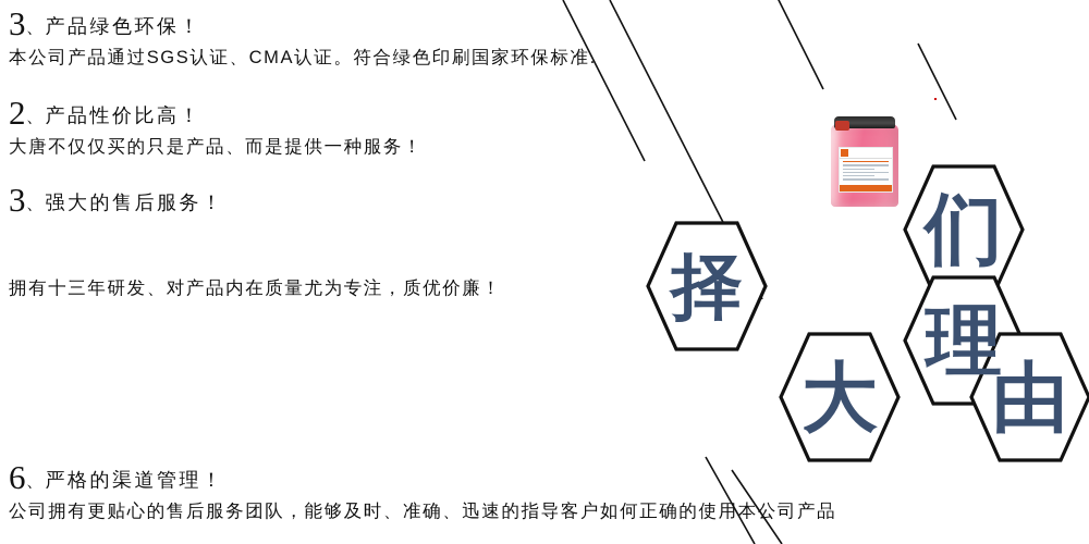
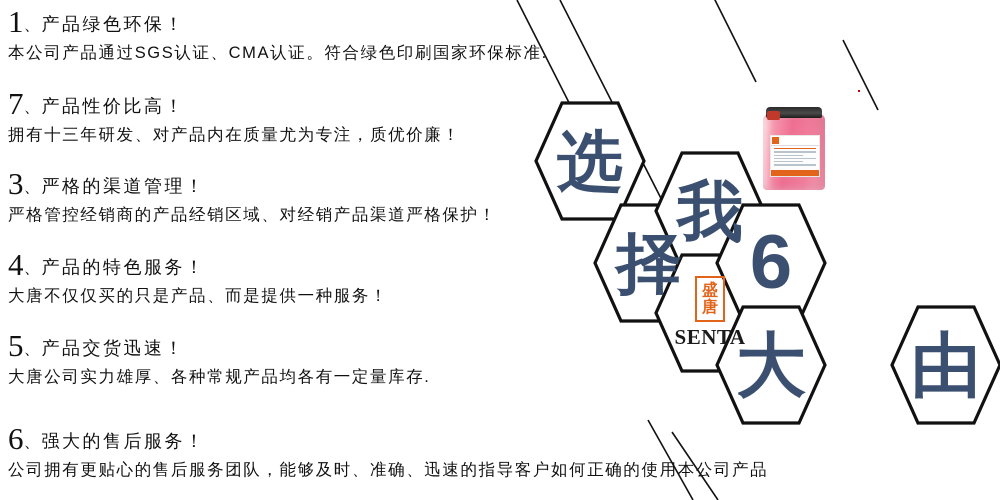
- 3、产品绿色环保！
+ 1、产品绿色环保！
  本公司产品通过SGS认证、CMA认证。符合绿色印刷国家环保标准.
- 2、产品性价比高！
+ 7、产品性价比高！
- 大唐不仅仅买的只是产品、而是提供一种服务！
+ 拥有十三年研发、对产品内在质量尤为专注，质优价廉！
- 3、强大的售后服务！
+ 3、严格的渠道管理！
+ 严格管控经销商的产品经销区域、对经销产品渠道严格保护！
+ 4、产品的特色服务！
- 拥有十三年研发、对产品内在质量尤为专注，质优价廉！
+ 大唐不仅仅买的只是产品、而是提供一种服务！
+ 5、产品交货迅速！
+ 大唐公司实力雄厚、各种常规产品均各有一定量库存.
- 6、严格的渠道管理！
+ 6、强大的售后服务！
  公司拥有更贴心的售后服务团队，能够及时、准确、迅速的指导客户如何正确的使
+ 选
  择
+ 我
+ 盛
+ 唐
+ SENTA
+ 6
  大
- 们
- 理
  由
